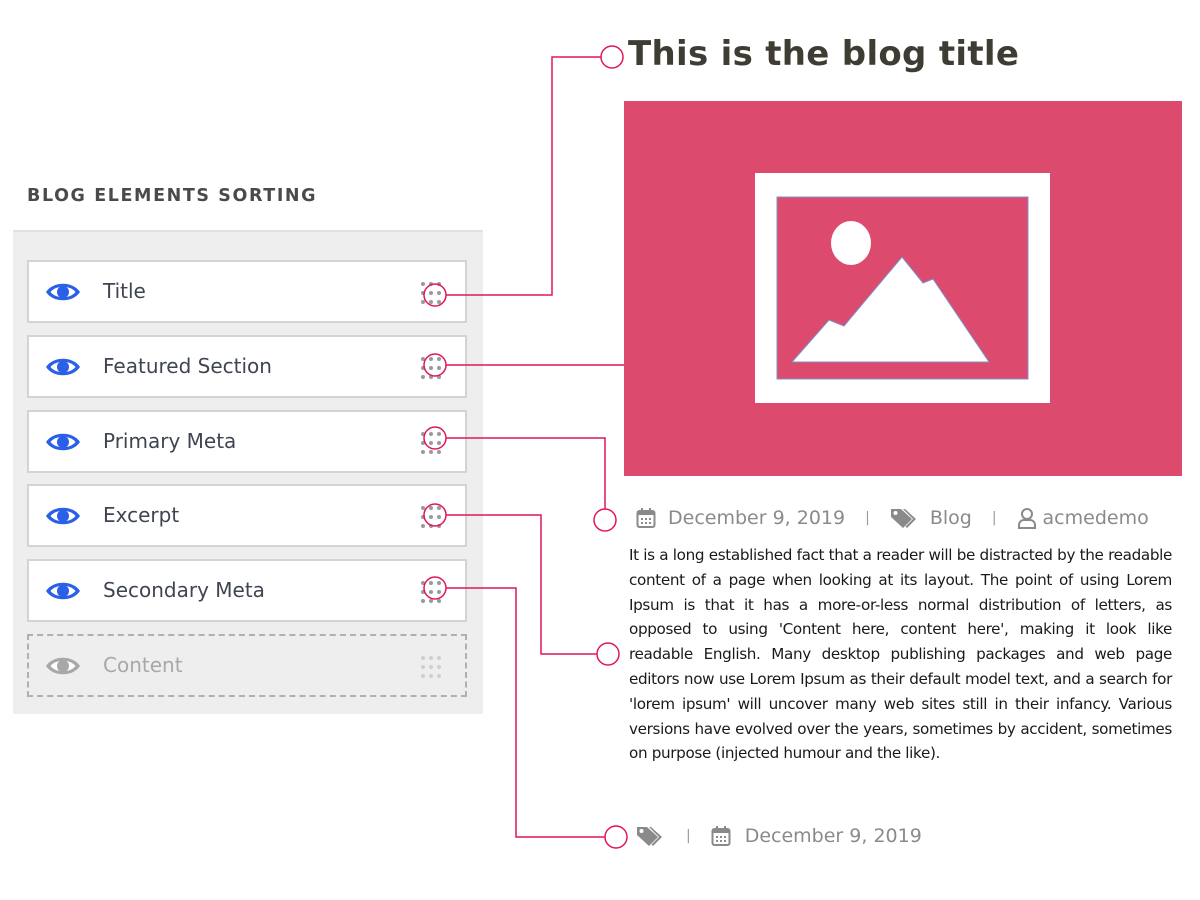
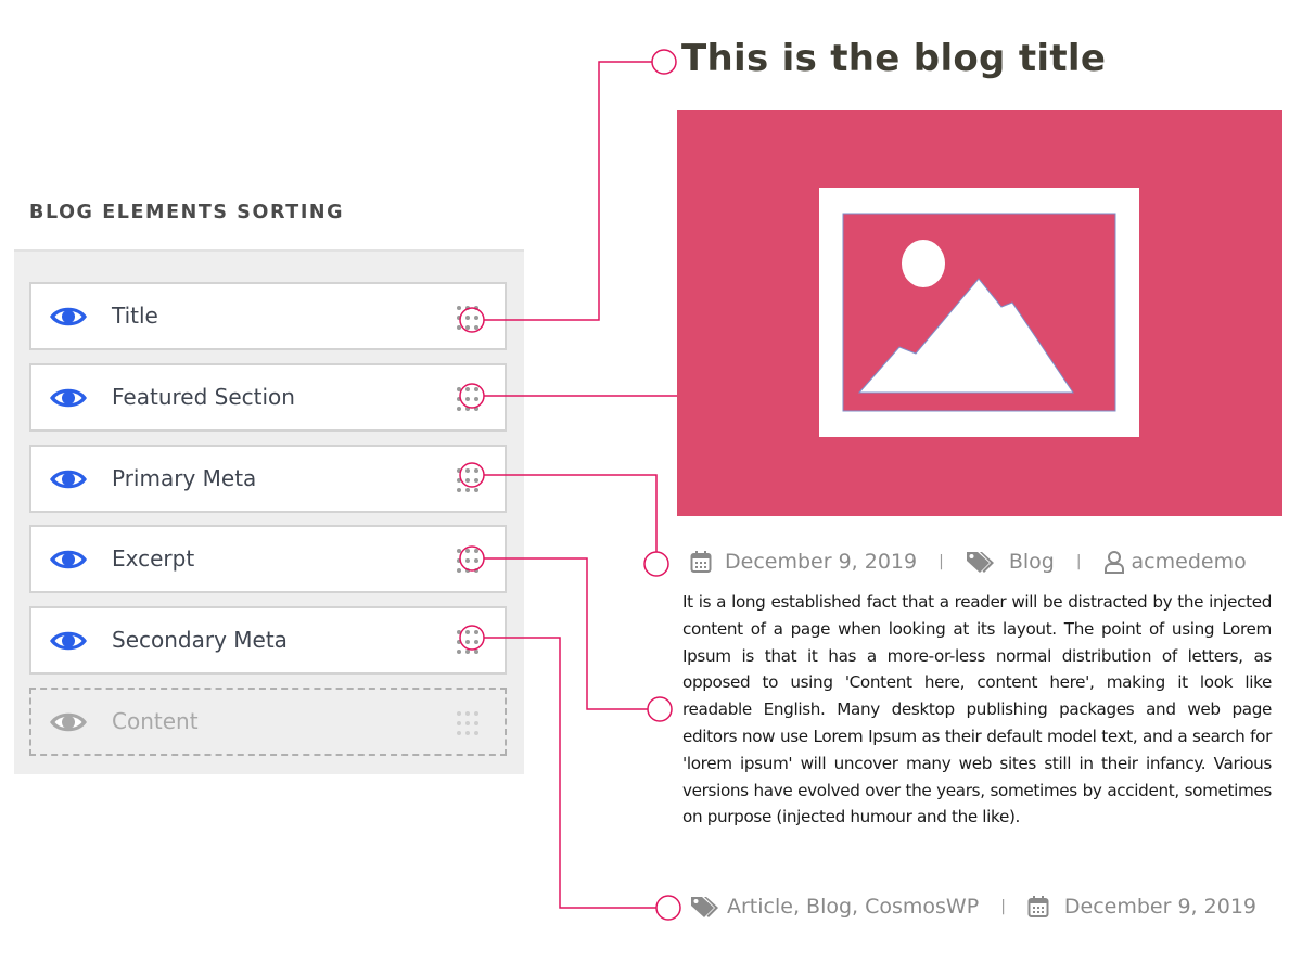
  BLOG ELEMENTS SORTING
  Title
  Featured Section
  Primary Meta
  Excerpt
  Secondary Meta
  Content
  This is the blog title
  December 9, 2019
  |
  Blog
  |
  acmedemo
- It is a long established fact that a reader will be distracted by the readable content of a page when looking at its layout. The point of using Lorem Ipsum is that it has a more-or-less normal distribution of letters, as opposed to using 'Content here, content here', making it look like readable English. Many desktop publishing packages and web page editors now use Lorem Ipsum as their default model text, and a search for 'lorem ipsum' will uncover many web sites still in their infancy. Various versions have evolved over the years, sometimes by accident, sometimes on purpose (injected humour and the like).
+ It is a long established fact that a reader will be distracted by the injected content of a page when looking at its layout. The point of using Lorem Ipsum is that it has a more-or-less normal distribution of letters, as opposed to using 'Content here, content here', making it look like readable English. Many desktop publishing packages and web page editors now use Lorem Ipsum as their default model text, and a search for 'lorem ipsum' will uncover many web sites still in their infancy. Various versions have evolved over the years, sometimes by accident, sometimes on purpose (injected humour and the like).
+ Article, Blog, CosmosWP
  |
  December 9, 2019
